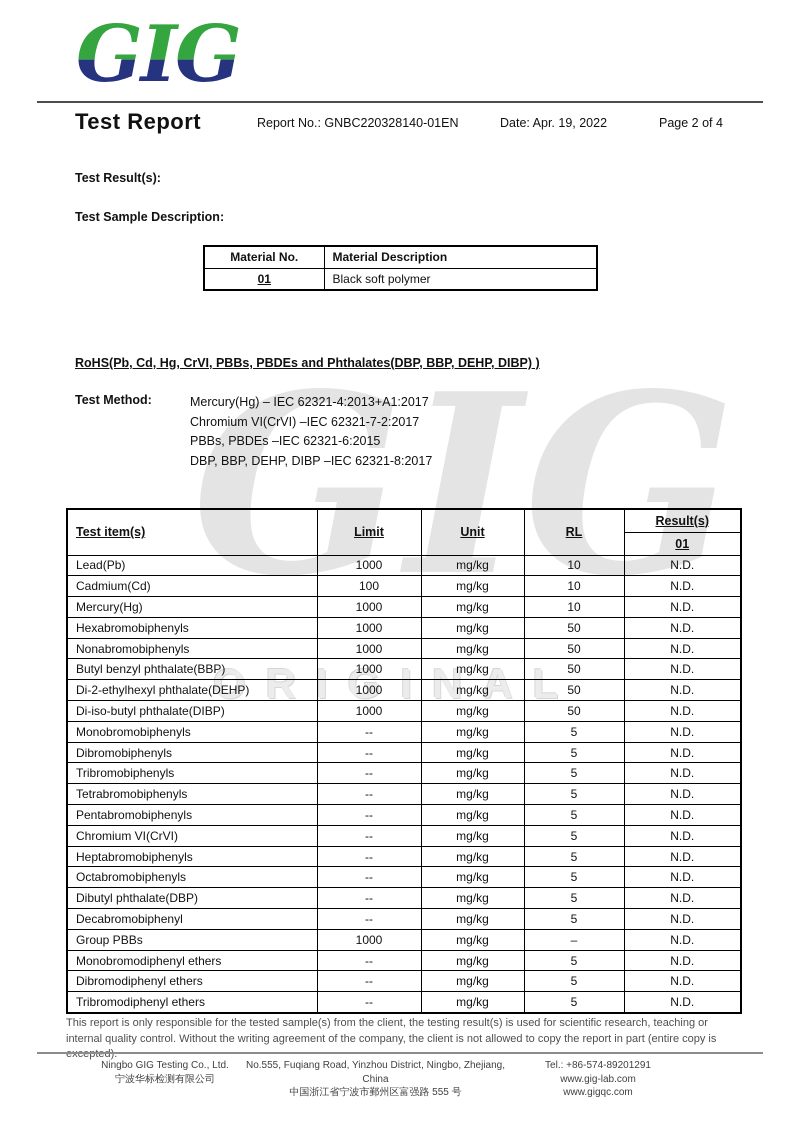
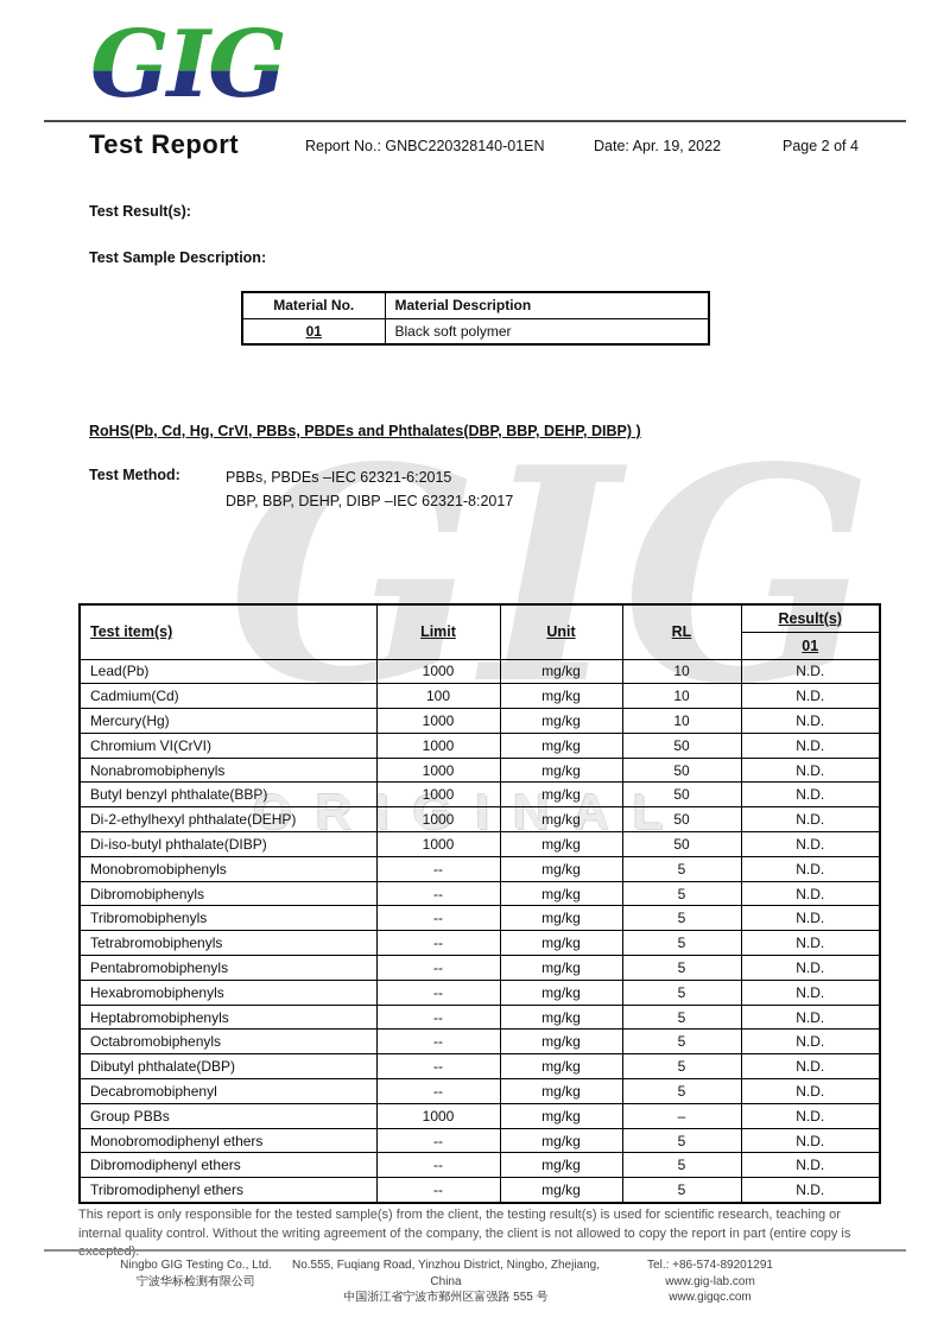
  GIG
  ORIGINAL
  GIG
  Test Report
  Report No.: GNBC220328140-01EN
  Date: Apr. 19, 2022
  Page 2 of 4
  Test Result(s):
  Test Sample Description:
  Material No.	Material Description
  01	Black soft polymer
  RoHS(Pb, Cd, Hg, CrVI, PBBs, PBDEs and Phthalates(DBP, BBP, DEHP, DIBP) )
  Test Method:
- Mercury(Hg) – IEC 62321-4:2013+A1:2017
- Chromium VI(CrVI) –IEC 62321-7-2:2017
  PBBs, PBDEs –IEC 62321-6:2015
  DBP, BBP, DEHP, DIBP –IEC 62321-8:2017
  Test item(s)	Limit	Unit	RL	Result(s)
  01
  Lead(Pb)	1000	mg/kg	10	N.D.
  Cadmium(Cd)	100	mg/kg	10	N.D.
  Mercury(Hg)	1000	mg/kg	10	N.D.
- Hexabromobiphenyls	1000	mg/kg	50	N.D.
+ Chromium VI(CrVI)	1000	mg/kg	50	N.D.
  Nonabromobiphenyls	1000	mg/kg	50	N.D.
  Butyl benzyl phthalate(BBP)	1000	mg/kg	50	N.D.
  Di-2-ethylhexyl phthalate(DEHP)	1000	mg/kg	50	N.D.
  Di-iso-butyl phthalate(DIBP)	1000	mg/kg	50	N.D.
  Monobromobiphenyls	--	mg/kg	5	N.D.
  Dibromobiphenyls	--	mg/kg	5	N.D.
  Tribromobiphenyls	--	mg/kg	5	N.D.
  Tetrabromobiphenyls	--	mg/kg	5	N.D.
  Pentabromobiphenyls	--	mg/kg	5	N.D.
- Chromium VI(CrVI)	--	mg/kg	5	N.D.
+ Hexabromobiphenyls	--	mg/kg	5	N.D.
  Heptabromobiphenyls	--	mg/kg	5	N.D.
  Octabromobiphenyls	--	mg/kg	5	N.D.
  Dibutyl phthalate(DBP)	--	mg/kg	5	N.D.
  Decabromobiphenyl	--	mg/kg	5	N.D.
  Group PBBs	1000	mg/kg	–	N.D.
  Monobromodiphenyl ethers	--	mg/kg	5	N.D.
  Dibromodiphenyl ethers	--	mg/kg	5	N.D.
  Tribromodiphenyl ethers	--	mg/kg	5	N.D.
  This report is only responsible for the tested sample(s) from the client, the testing result(s) is used for scientific research, teaching or internal quality control. Without the writing agreement of the company, the client is not allowed to copy the report in part (entire copy is excepted).
  Ningbo GIG Testing Co., Ltd.
  宁波华标检测有限公司
  No.555, Fuqiang Road, Yinzhou District, Ningbo, Zhejiang, China
  中国浙江省宁波市鄞州区富强路 555 号
  Tel.: +86-574-89201291
  www.gig-lab.com
  www.gigqc.com
